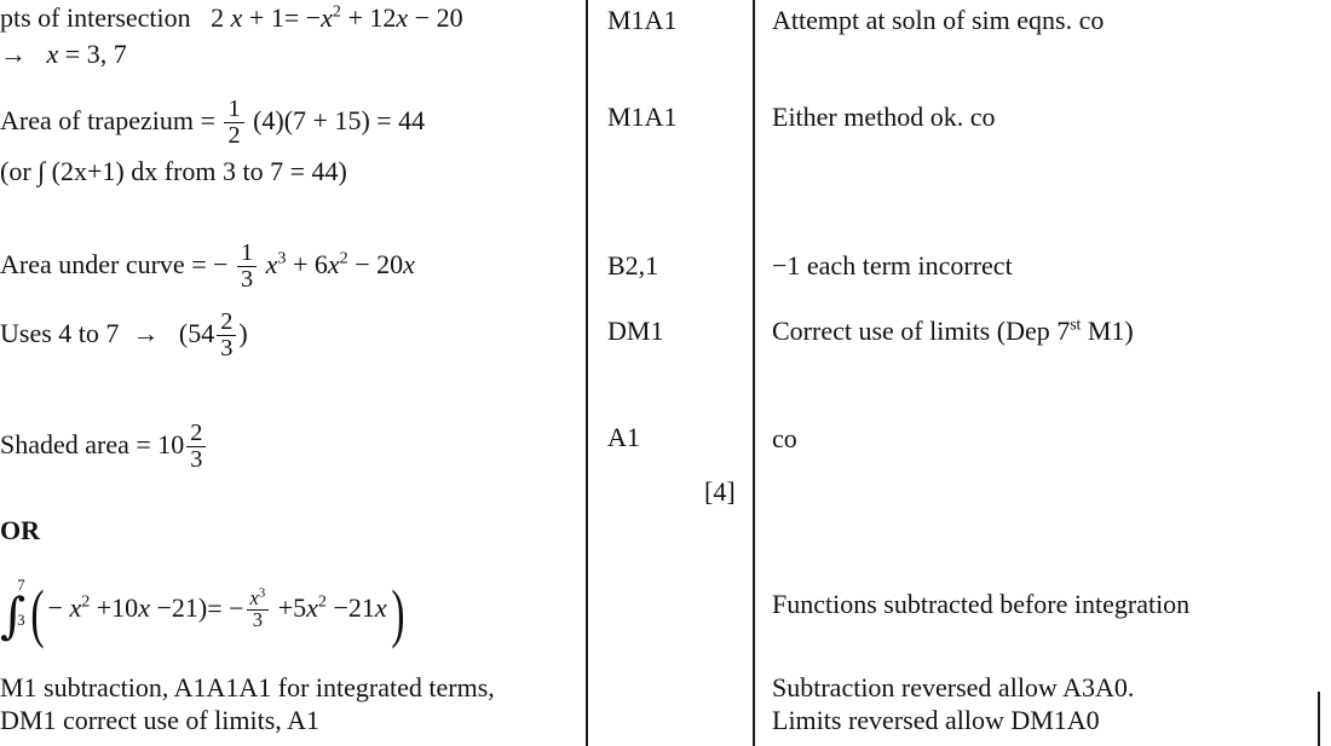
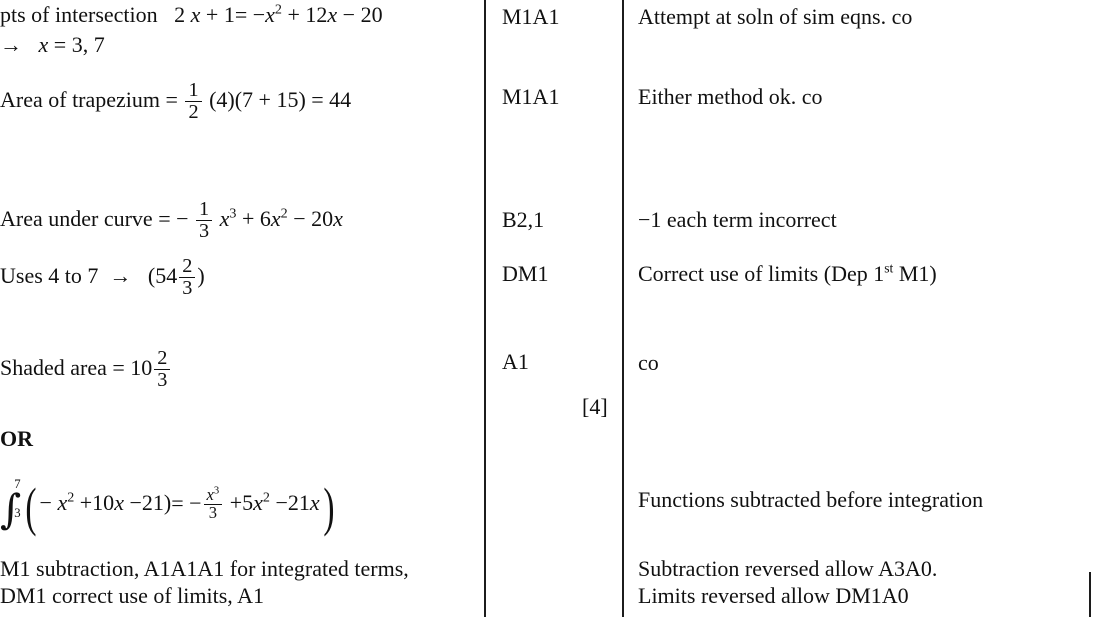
  pts of intersection 2 x + 1= −x2 + 12x − 20
  → x = 3, 7
  Area of trapezium =
  1
  2
  (4)(7 + 15) = 44
- (or ∫ (2x+1) dx from 3 to 7 = 44)
  Area under curve = −
  1
  3
  x3 + 6x2 − 20x
  Uses 4 to 7 → (54
  2
  3
  )
  Shaded area = 10
  2
  3
  OR
  ∫
  7
  3
  ( − x2 +10x −21)= −
  x3
  3
  +5x2 −21x )
  M1 subtraction, A1A1A1 for integrated terms,
  DM1 correct use of limits, A1
  M1A1
  M1A1
  B2,1
  DM1
  A1
  [4]
  Attempt at soln of sim eqns. co
  Either method ok. co
  −1 each term incorrect
- Correct use of limits (Dep 7st M1)
+ Correct use of limits (Dep 1st M1)
  co
  Functions subtracted before integration
  Subtraction reversed allow A3A0.
  Limits reversed allow DM1A0
